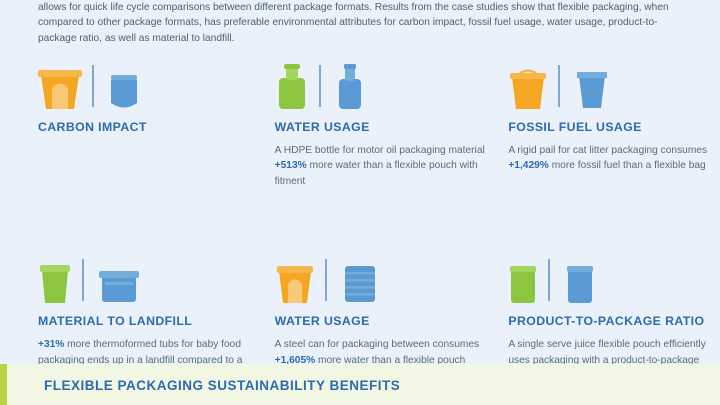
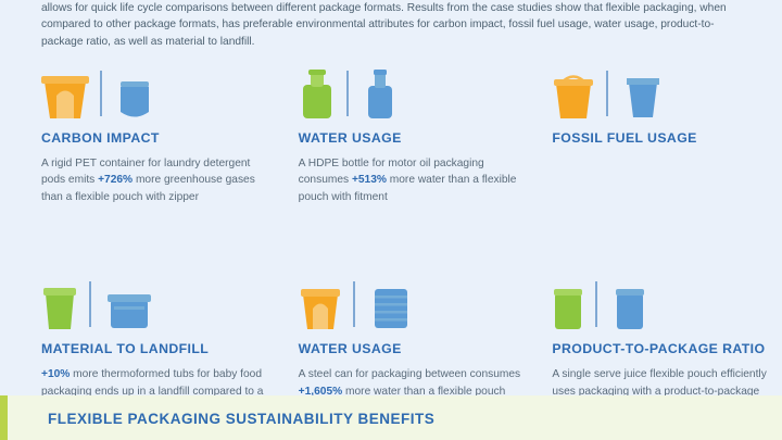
  allows for quick life cycle comparisons between different package formats. Results from the case studies show that flexible packaging, when compared to other package formats, has preferable environmental attributes for carbon impact, fossil fuel usage, water usage, product-to-package ratio, as well as material to landfill.
  CARBON IMPACT
+ A rigid PET container for laundry detergent pods emits +726% more greenhouse gases than a flexible pouch with zipper
  WATER USAGE
- A HDPE bottle for motor oil packaging material +513% more water than a flexible pouch with fitment
+ A HDPE bottle for motor oil packaging consumes +513% more water than a flexible pouch with fitment
  FOSSIL FUEL USAGE
- A rigid pail for cat litter packaging consumes +1,429% more fossil fuel than a flexible bag
  MATERIAL TO LANDFILL
- +31% more thermoformed tubs for baby food packaging ends up in a landfill compared to a
+ +10% more thermoformed tubs for baby food packaging ends up in a landfill compared to a
  WATER USAGE
  A steel can for packaging between consumes +1,605% more water than a flexible pouch
  PRODUCT-TO-PACKAGE RATIO
  A single serve juice flexible pouch efficiently uses packaging with a product-to-package
  FLEXIBLE PACKAGING SUSTAINABILITY BENEFITS
